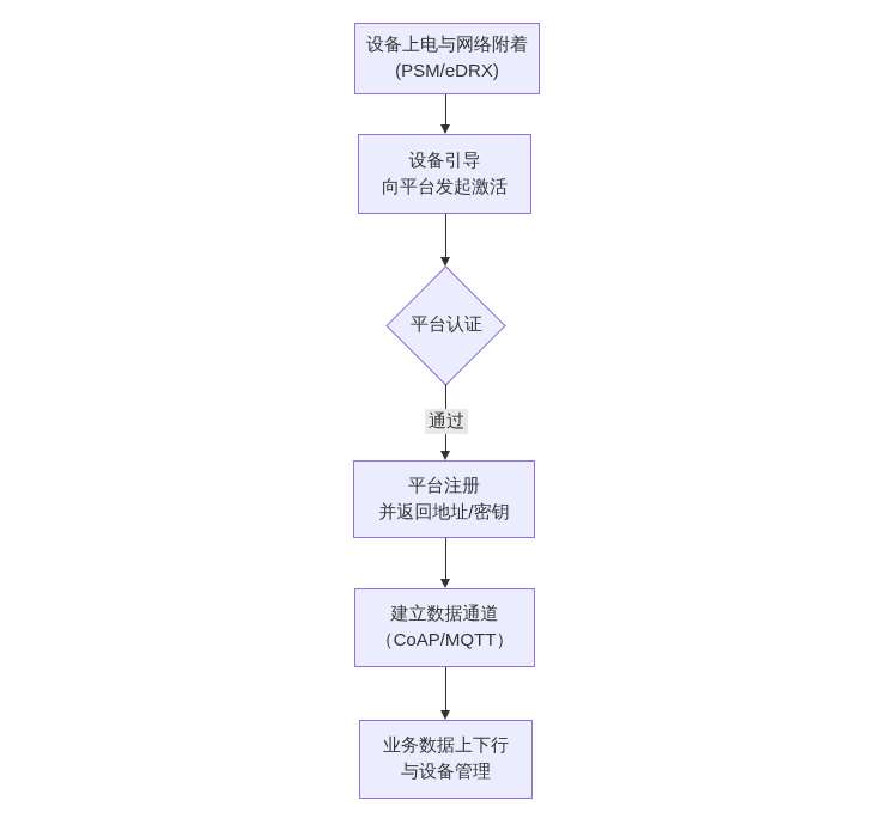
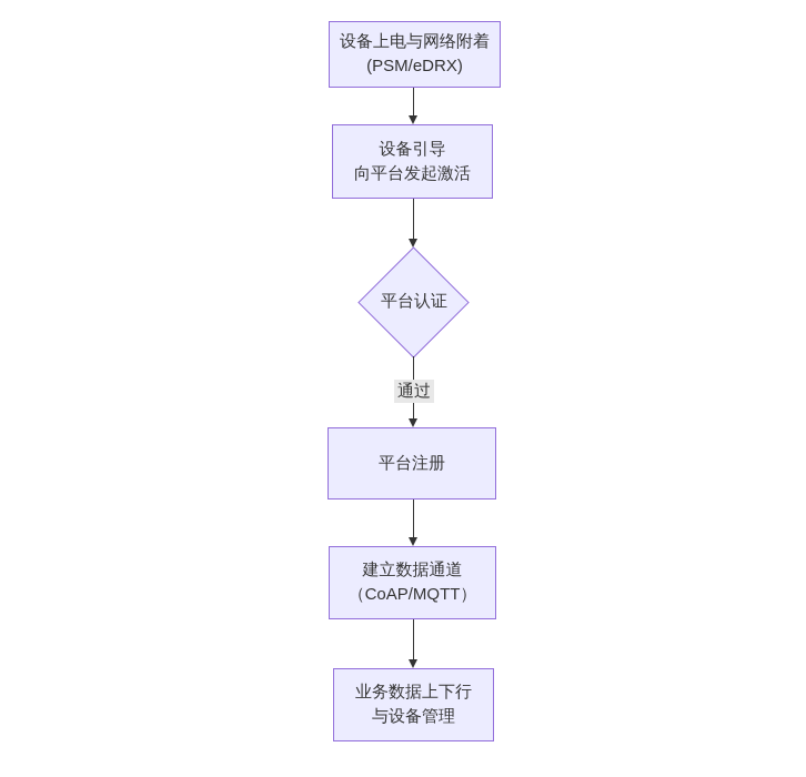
  设备上电与网络附着
  (PSM/eDRX)
  设备引导
  向平台发起激活
  平台认证
  通过
  平台注册
- 并返回地址/密钥
  建立数据通道
  （CoAP/MQTT）
  业务数据上下行
  与设备管理
